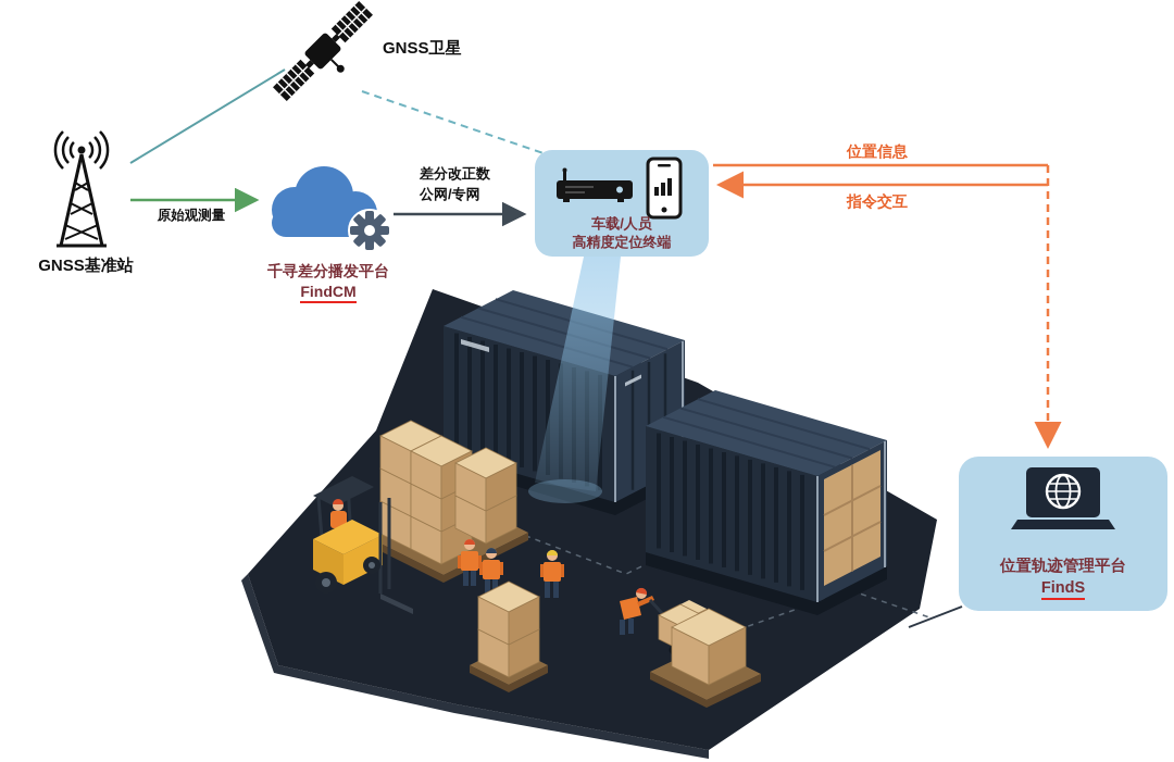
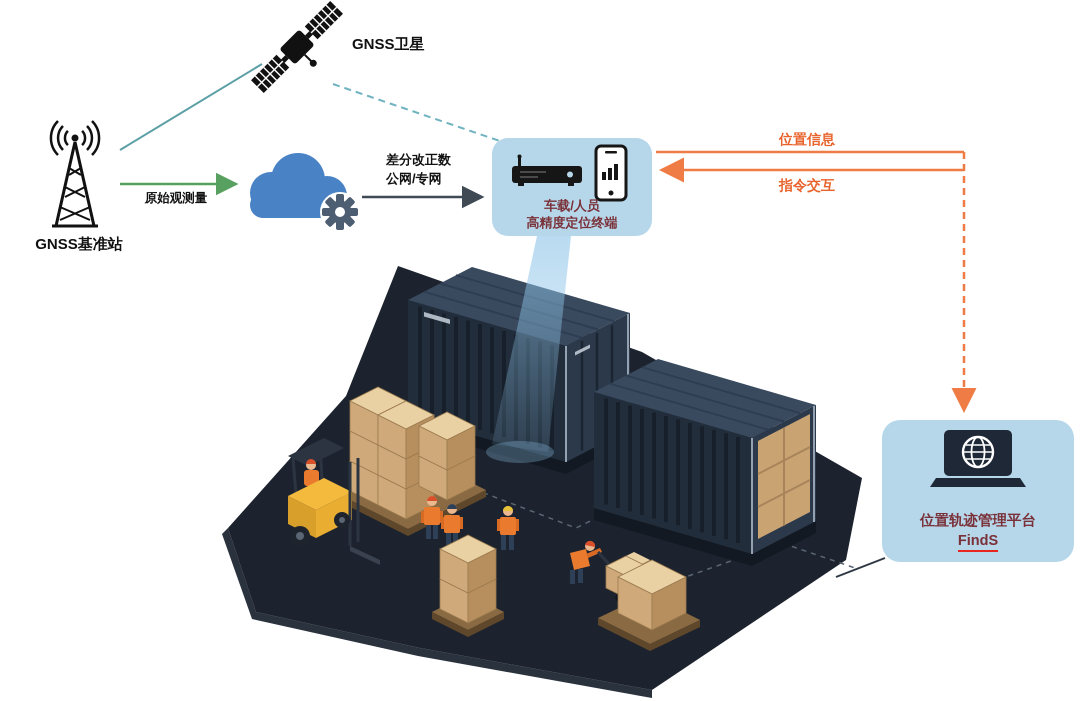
  GNSS卫星
  GNSS基准站
  原始观测量
- 千寻差分播发平台
- FindCM
  差分改正数
  公网/专网
  车载/人员
  高精度定位终端
  位置信息
  指令交互
  位置轨迹管理平台
  FindS
